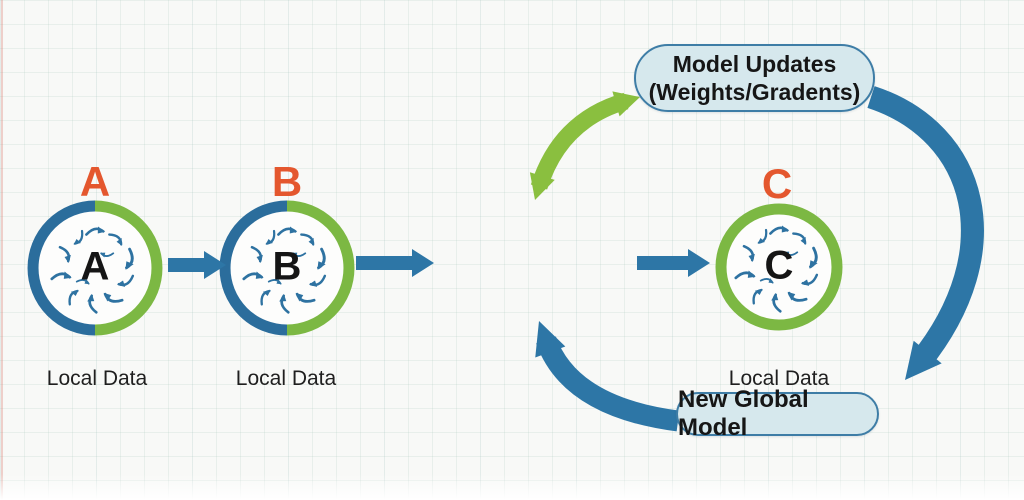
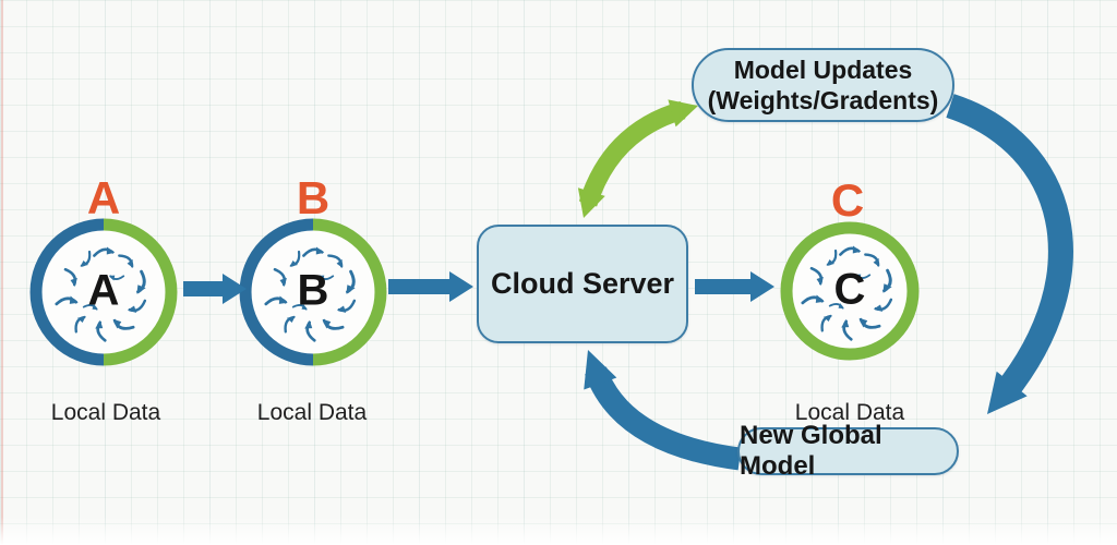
  A
  B
  C
  A
  B
  C
  Local Data
  Local Data
  Local Data
+ Cloud Server
  Model Updates
  (Weights/Gradents)
  New Global Model
